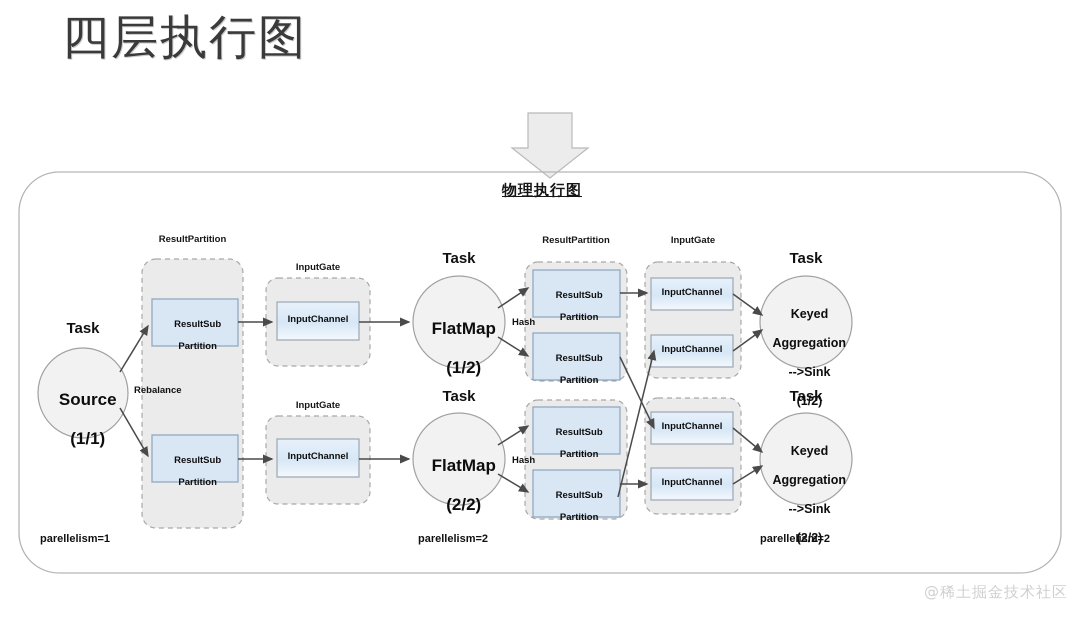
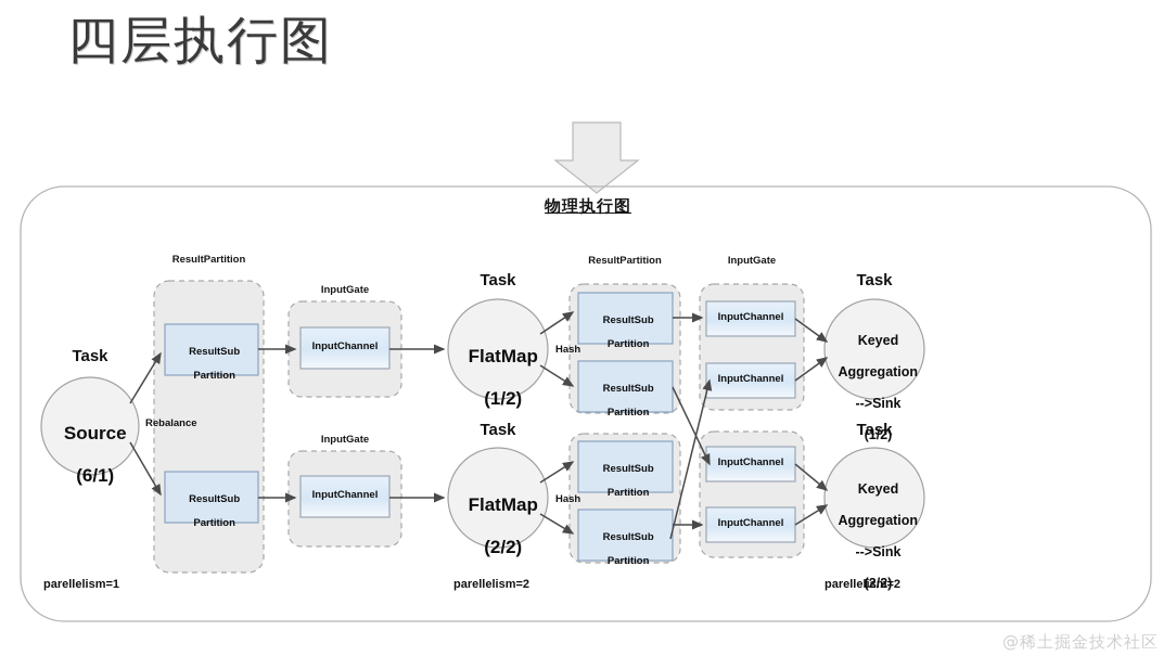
  四层执行图
  物理执行图
  ResultPartition
  InputGate
  InputGate
  ResultPartition
  InputGate
  ResultSub
  Partition
  ResultSub
  Partition
  ResultSub
  Partition
  ResultSub
  Partition
  ResultSub
  Partition
  ResultSub
  Partition
  InputChannel
  InputChannel
  InputChannel
  InputChannel
  InputChannel
  InputChannel
  Task
  Task
  Task
  Task
  Task
  Source
- (1/1)
+ (6/1)
  FlatMap
  (1/2)
  FlatMap
  (2/2)
  Keyed
  Aggregation
  -->Sink
  (1/2)
  Keyed
  Aggregation
  -->Sink
  (2/2)
  Rebalance
  Hash
  Hash
  parellelism=1
  parellelism=2
  parellelism=2
  @稀土掘金技术社区
